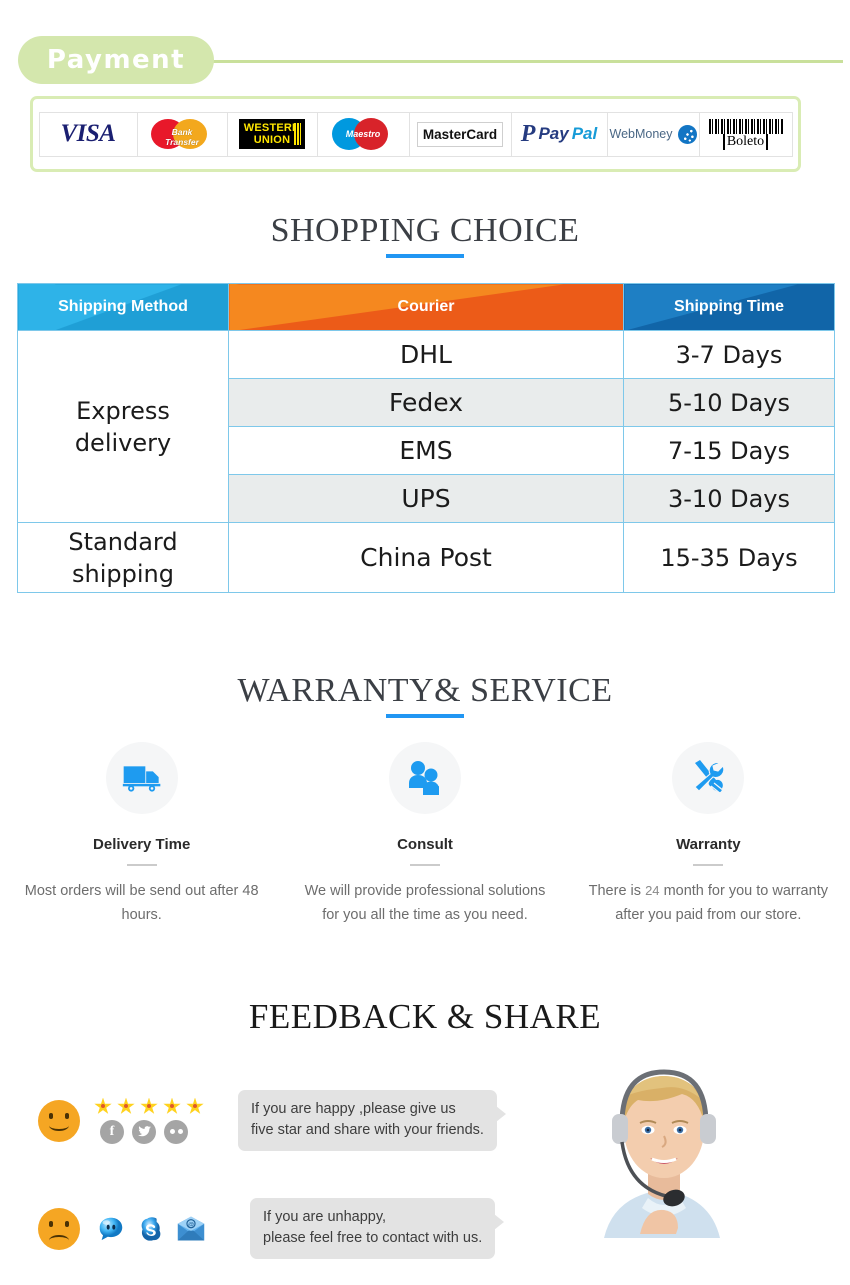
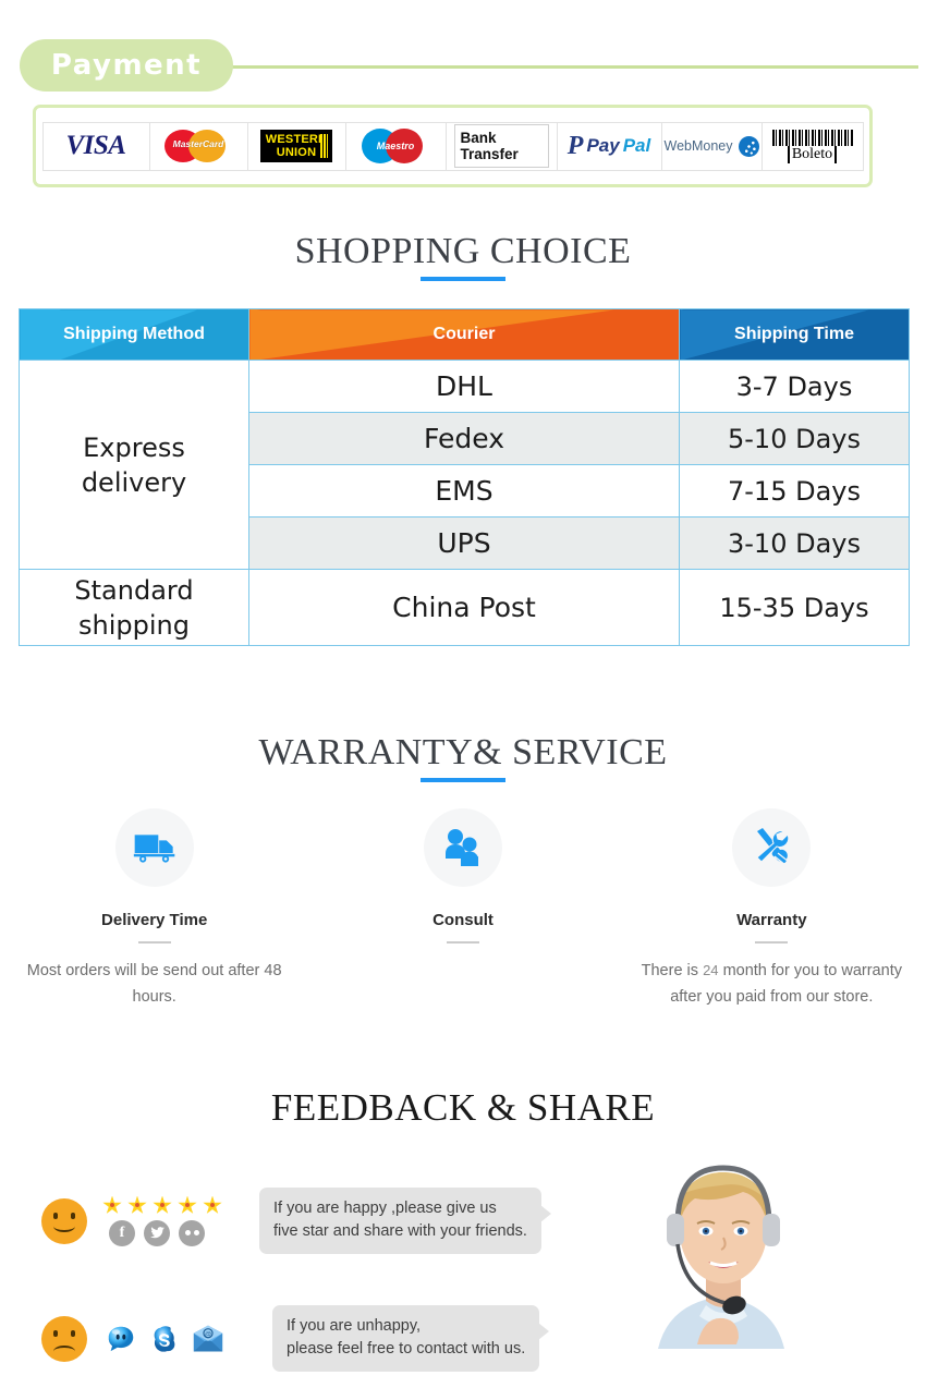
  Payment
  VISA
- Bank Transfer
+ MasterCard
  WESTER
  UNION
  Maestro
- MasterCard
+ Bank Transfer
  P
  Pay
  Pal
  WebMoney
  Boleto
  SHOPPING CHOICE
  Shipping Method	Courier	Shipping Time
  Express delivery	DHL	3-7 Days
  Fedex	5-10 Days
  EMS	7-15 Days
  UPS	3-10 Days
  Standard shipping	China Post	15-35 Days
  WARRANTY& SERVICE
  Delivery Time
  Most orders will be send out after 48 hours.
  Consult
- We will provide professional solutions for you all the time as you need.
  Warranty
  There is 24 month for you to warranty after you paid from our store.
  FEEDBACK & SHARE
  f
  If you are happy ,please give us
  five star and share with your friends.
  If you are unhappy,
  please feel free to contact with us.
